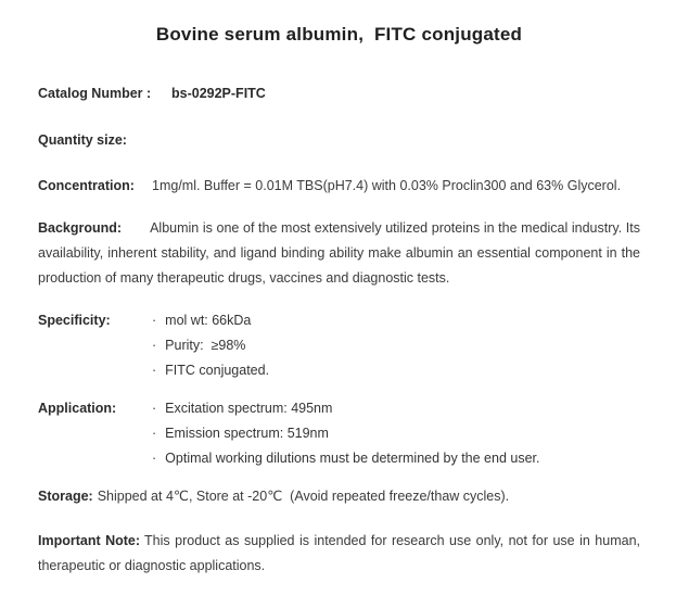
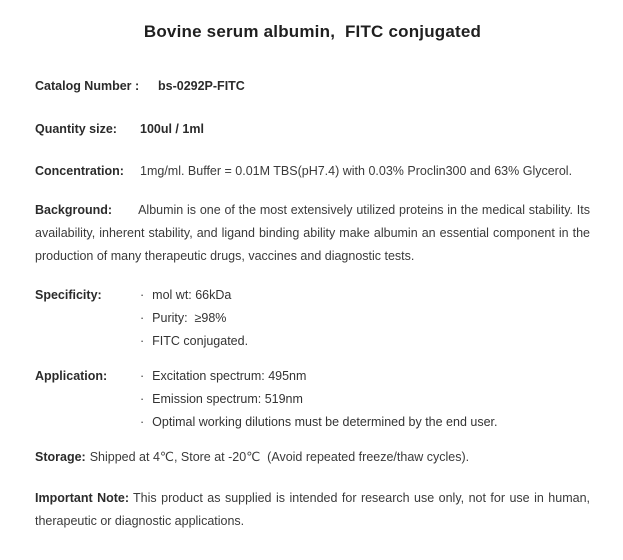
  Bovine serum albumin, FITC conjugated
  Catalog Number :
  bs-0292P-FITC
  Quantity size:
+ 100ul / 1ml
  Concentration:
  1mg/ml. Buffer = 0.01M TBS(pH7.4) with 0.03% Proclin300 and 63% Glycerol.
- Background: Albumin is one of the most extensively utilized proteins in the medical industry. Its availability, inherent stability, and ligand binding ability make albumin an essential component in the production of many therapeutic drugs, vaccines and diagnostic tests.
+ Background: Albumin is one of the most extensively utilized proteins in the medical stability. Its availability, inherent stability, and ligand binding ability make albumin an essential component in the production of many therapeutic drugs, vaccines and diagnostic tests.
  Specificity:
  ·
  mol wt: 66kDa
  ·
  Purity: ≥98%
  ·
  FITC conjugated.
  Application:
  ·
  Excitation spectrum: 495nm
  ·
  Emission spectrum: 519nm
  ·
  Optimal working dilutions must be determined by the end user.
  Storage: Shipped at 4℃, Store at -20℃ (Avoid repeated freeze/thaw cycles).
  Important Note: This product as supplied is intended for research use only, not for use in human, therapeutic or diagnostic applications.
